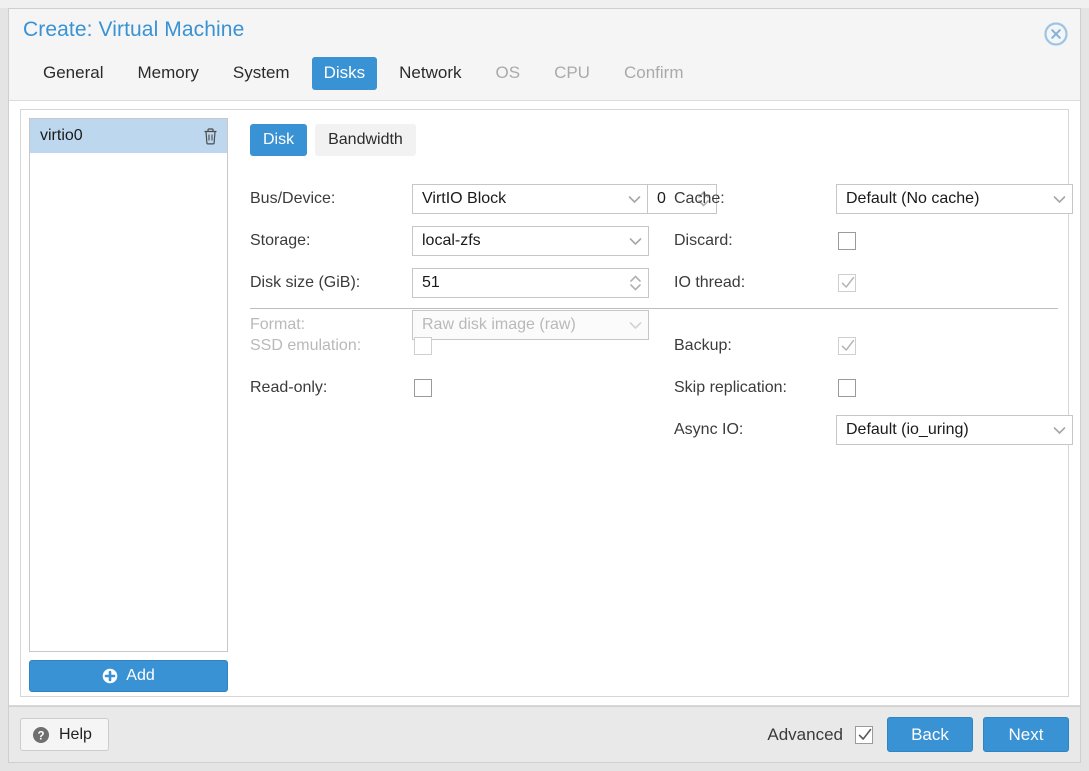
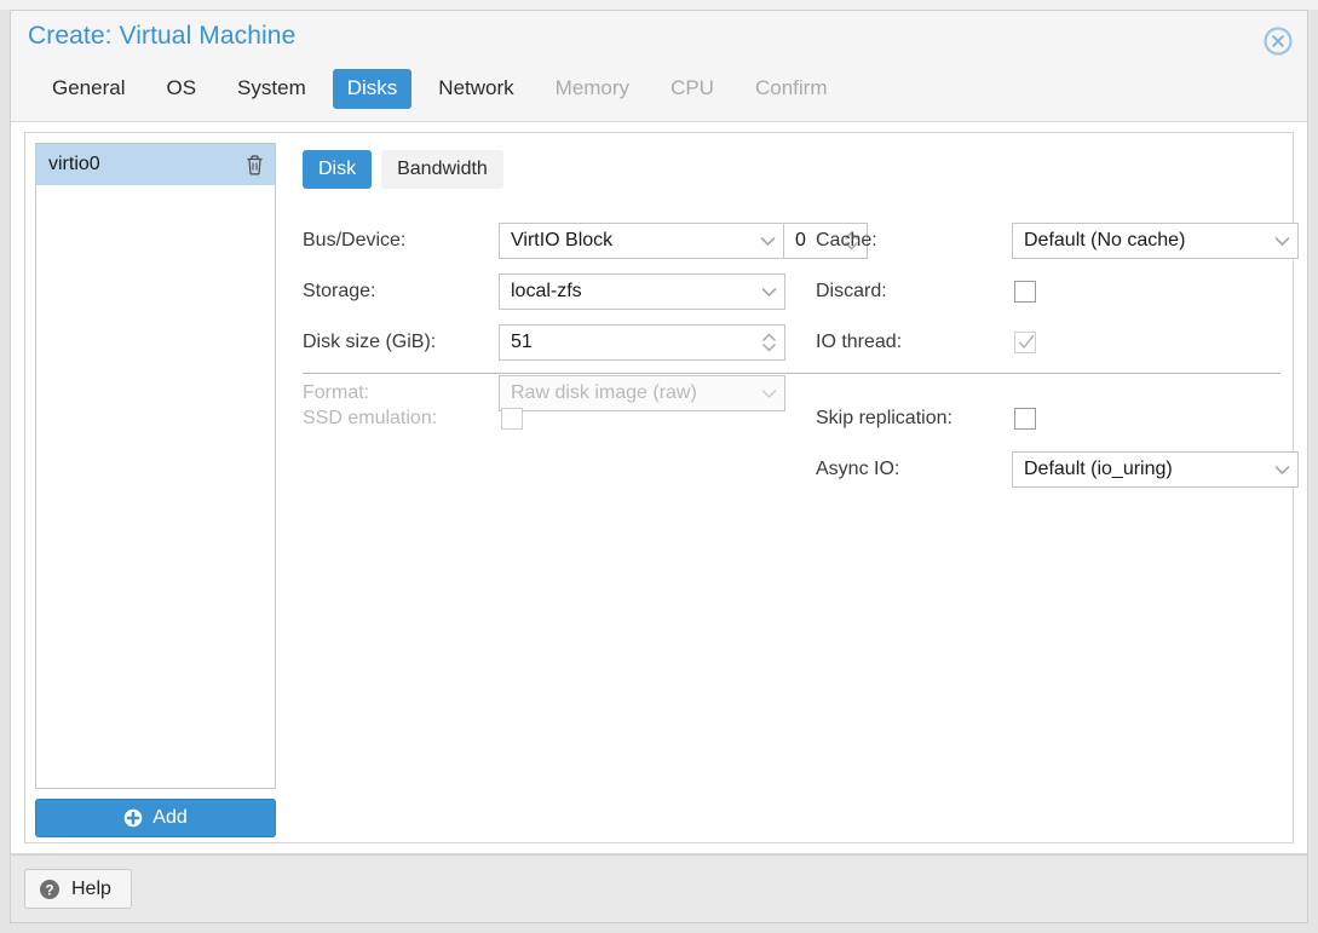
  Create: Virtual Machine
  General
- Memory
+ OS
  System
  Disks
  Network
- OS
+ Memory
  CPU
  Confirm
  virtio0
  Add
  Disk
  Bandwidth
  Bus/Device:
  VirtIO Block
  0
  Storage:
  local-zfs
  Disk size (GiB):
  51
  Format:
  Raw disk image (raw)
  Cache:
  Default (No cache)
  Discard:
  IO thread:
  SSD emulation:
- Read-only:
- Backup:
  Skip replication:
  Async IO:
  Default (io_uring)
  ?
  Help
- Advanced
- Back
- Next
